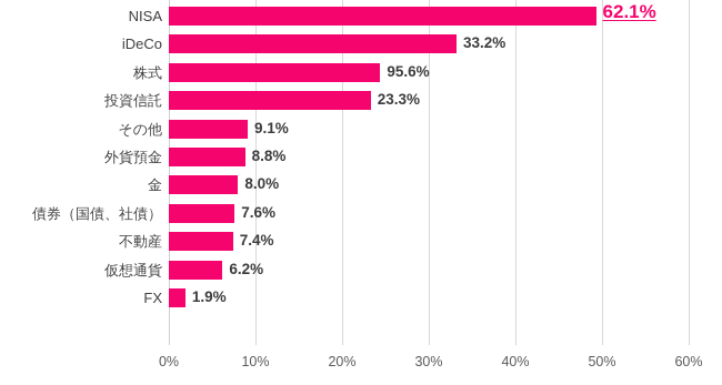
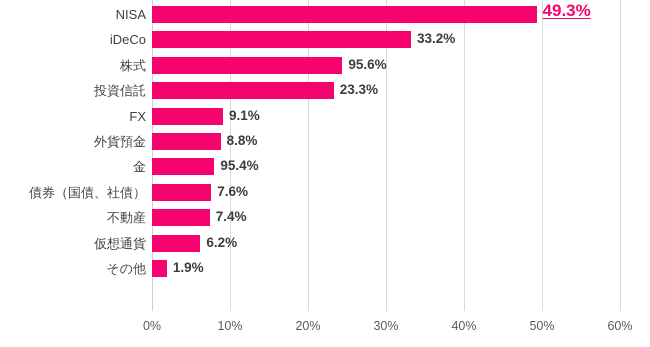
  NISA
  iDeCo
  株式
  投資信託
- その他
+ FX
  外貨預金
  金
  債券（国債、社債）
  不動産
  仮想通貨
- FX
+ その他
- 62.1%
+ 49.3%
  33.2%
  95.6%
  23.3%
  9.1%
  8.8%
- 8.0%
+ 95.4%
  7.6%
  7.4%
  6.2%
  1.9%
  0%
  10%
  20%
  30%
  40%
  50%
  60%
